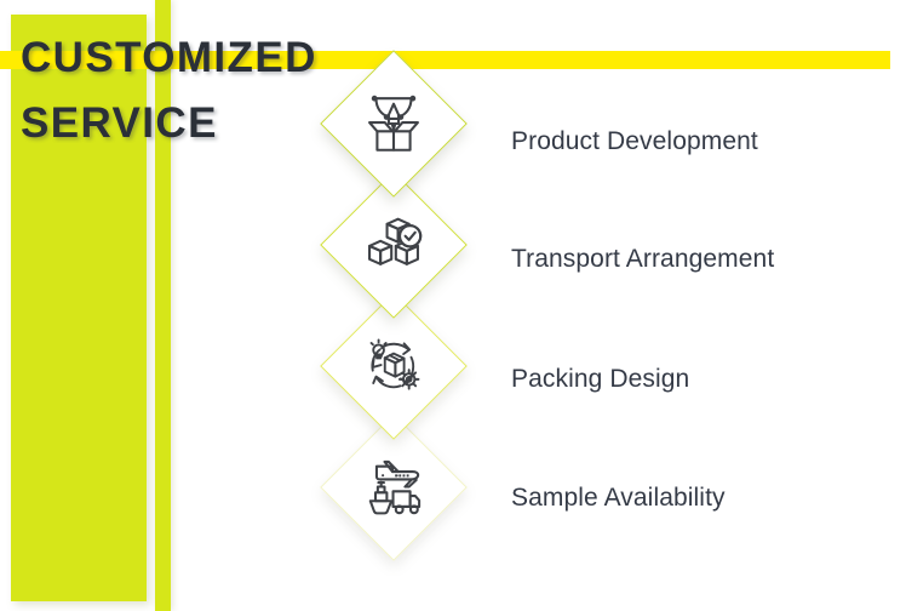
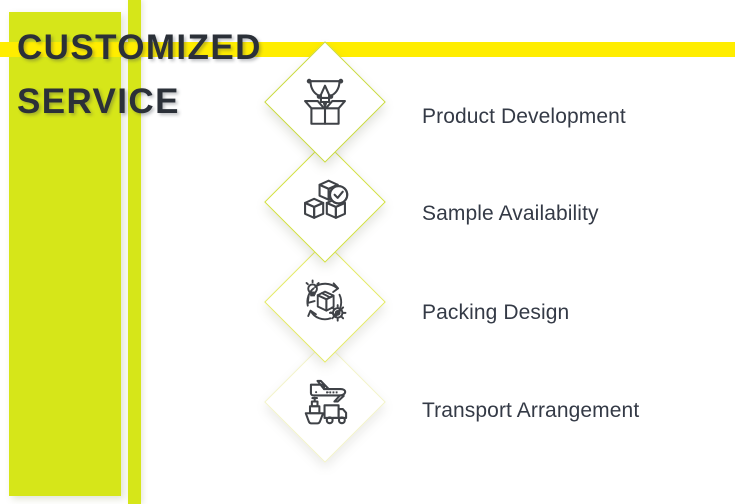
  CUSTOMIZED
  SERVICE
  Product Development
- Transport Arrangement
+ Sample Availability
  Packing Design
- Sample Availability
+ Transport Arrangement
